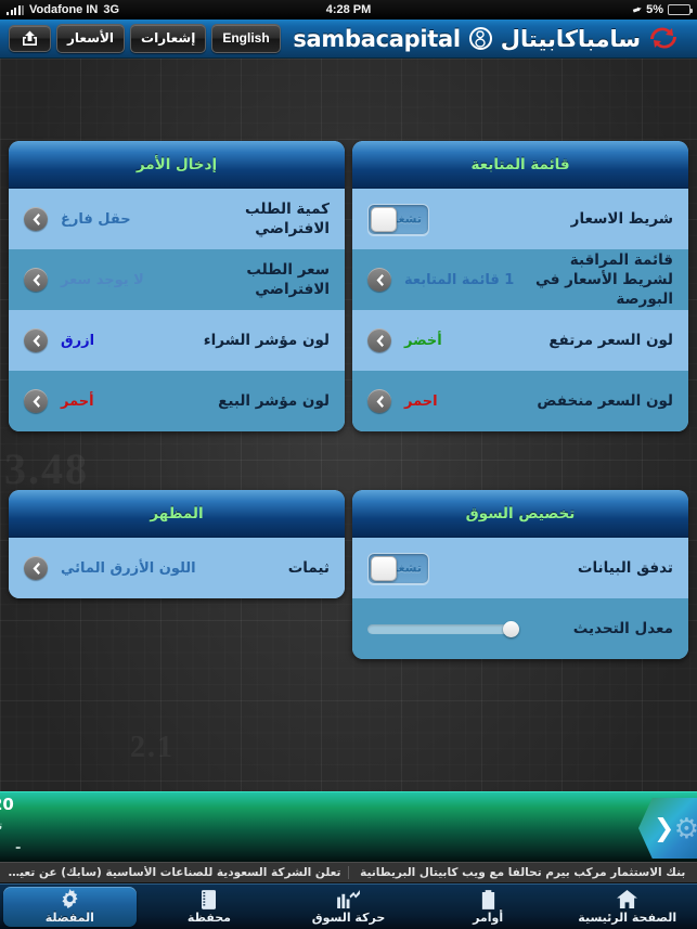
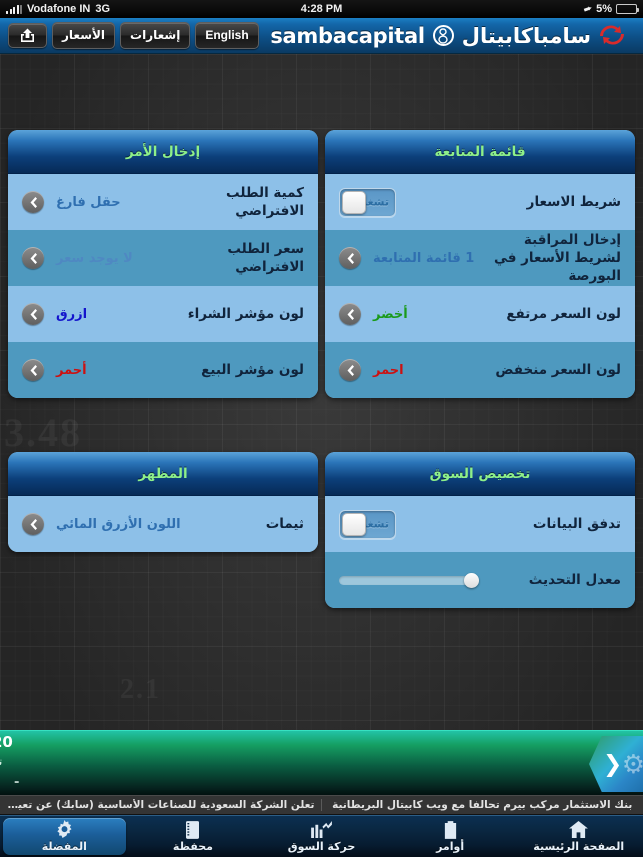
  Vodafone IN
  3G
  4:28 PM
  5%
  سامباكابيتال
  sambacapital
  English
  إشعارات
  الأسعار
  3.48
  قائمة المتابعة
  شريط الاسعار
- قائمة المراقبة لشريط الأسعار في البورصة
+ إدخال المراقبة لشريط الأسعار في البورصة
  1 قائمة المتابعة
  لون السعر مرتفع
  أخضر
  لون السعر منخفض
  احمر
  إدخال الأمر
  كمية الطلب الافتراضي
  حقل فارغ
  سعر الطلب الافتراضي
  لون مؤشر الشراء
  ازرق
  لون مؤشر البيع
  أحمر
  تخصيص السوق
  تدفق البيانات
  معدل التحديث
  المظهر
  ثيمات
  اللون الأزرق المائي
  -
  ⚙
  ❮
  بنك الاستثمار مركب بيرم تحالفا مع ويب كابيتال البريطانية
  تعلن الشركة السعودية للصناعات الأساسية (سابك) عن تعيين
  الصفحة الرئيسية
  أوامر
  حركة السوق
  محفظة
  المفضلة
